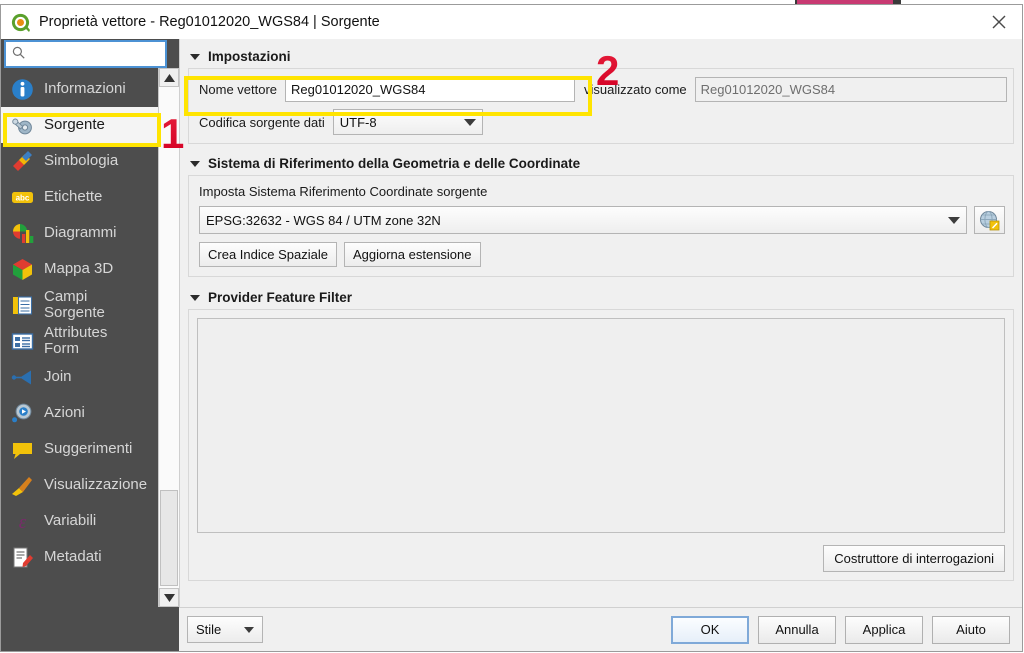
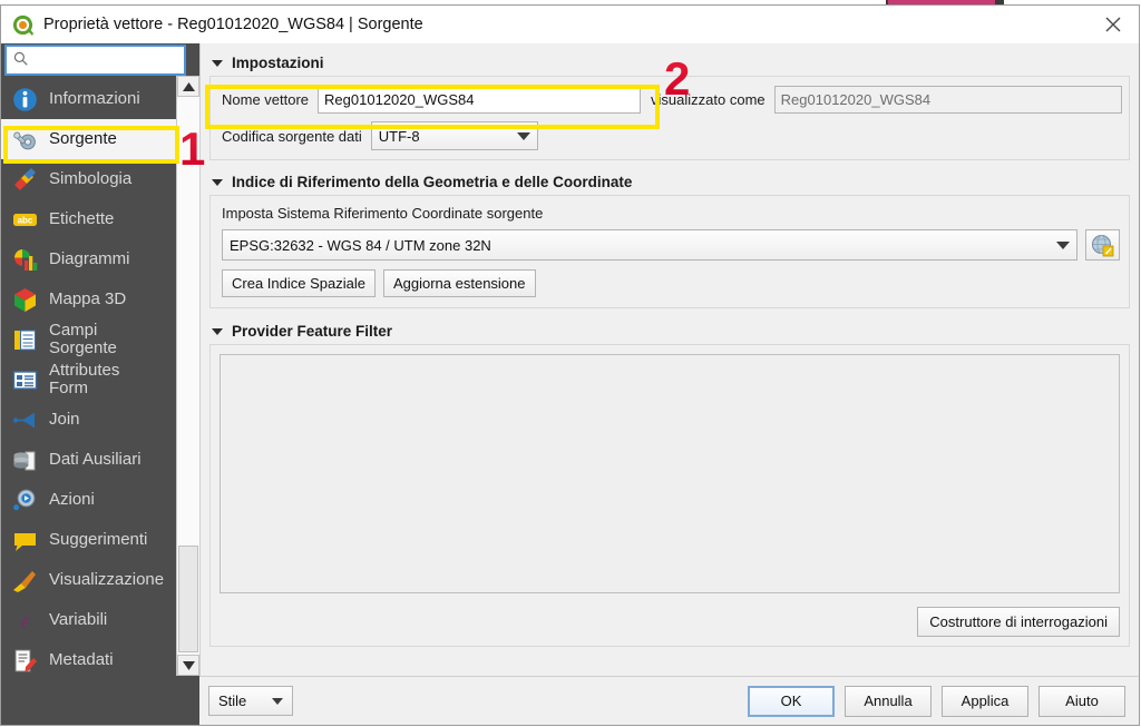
  Proprietà vettore - Reg01012020_WGS84 | Sorgente
  Informazioni
  Sorgente
  Simbologia
  abc
  Etichette
  Diagrammi
  Mappa 3D
  Campi
  Sorgente
  Attributes
  Form
  Join
+ Dati Ausiliari
  Azioni
  Suggerimenti
  Visualizzazione
  ε
  Variabili
  Metadati
  Impostazioni
  Nome vettore
  Reg01012020_WGS84
  Reg01012020_WGS84
  Codifica sorgente dati
  UTF-8
- Sistema di Riferimento della Geometria e delle Coordinate
+ Indice di Riferimento della Geometria e delle Coordinate
  Imposta Sistema Riferimento Coordinate sorgente
  EPSG:32632 - WGS 84 / UTM zone 32N
  Crea Indice Spaziale
  Aggiorna estensione
  Provider Feature Filter
  Costruttore di interrogazioni
  Stile
  OK
  Annulla
  Applica
  Aiuto
  1
  2
